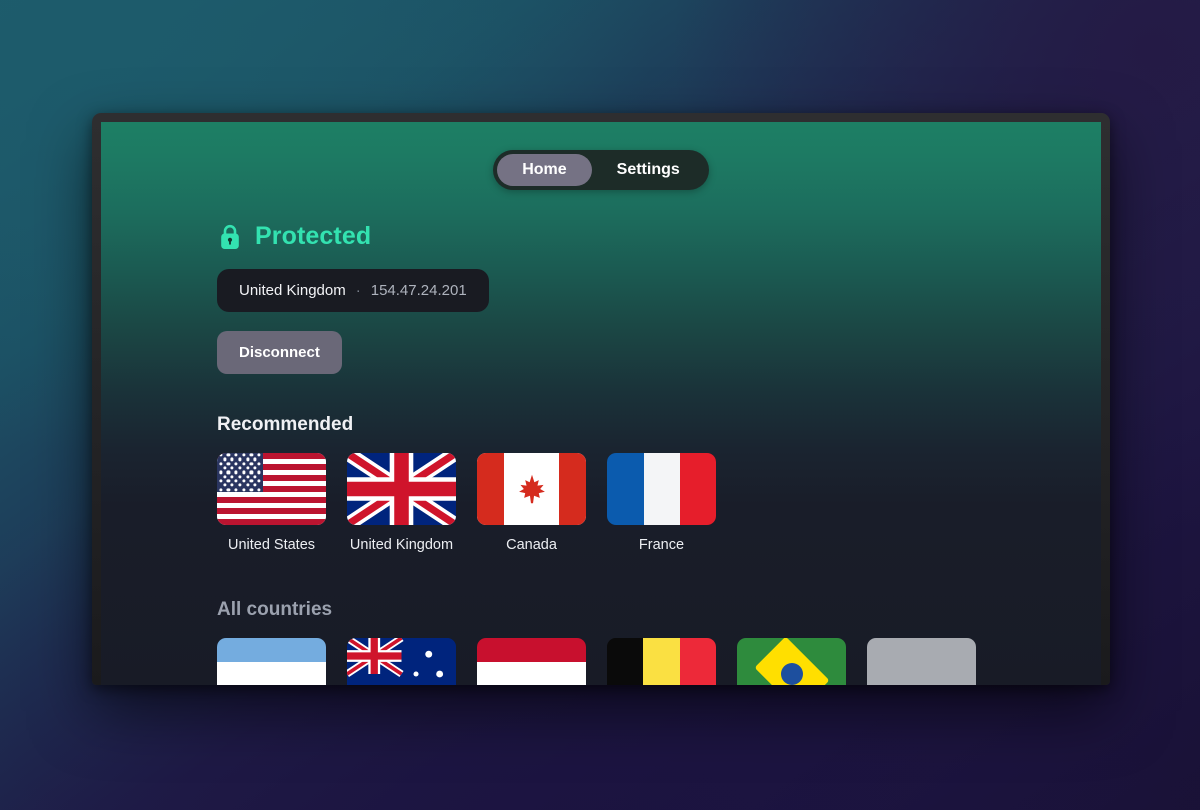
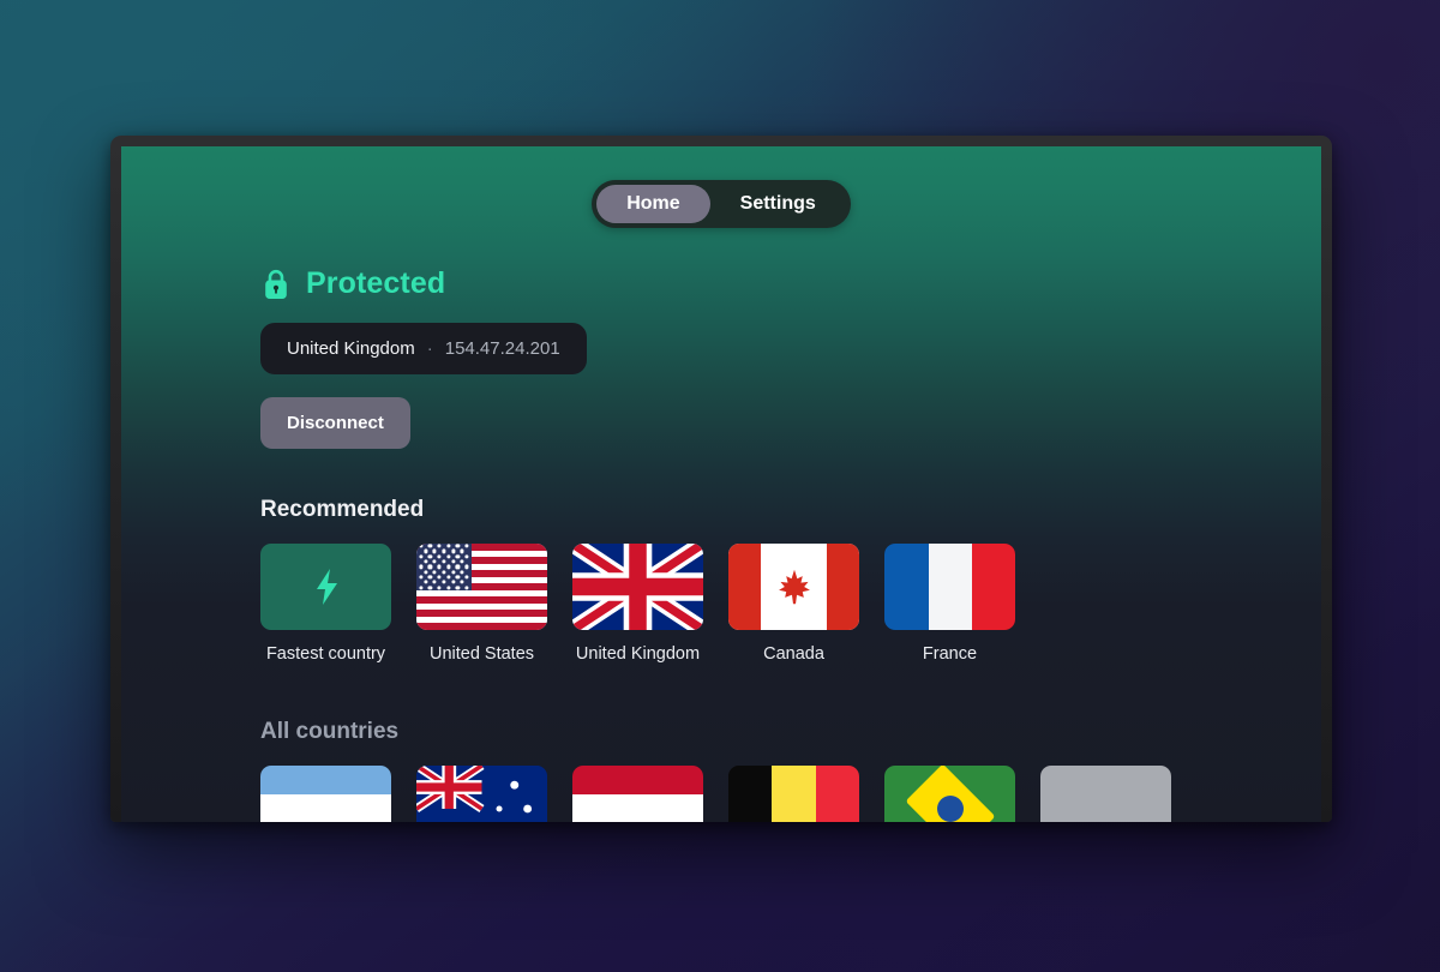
  Home
  Settings
  Protected
  United Kingdom
  ·
  154.47.24.201
  Disconnect
  Recommended
+ Fastest country
  United States
  United Kingdom
  Canada
  France
  All countries
